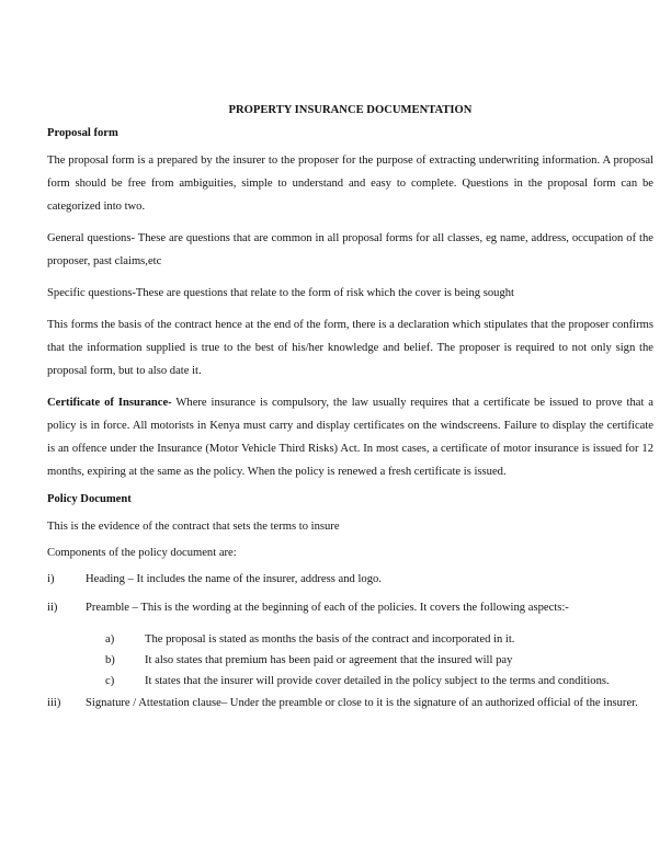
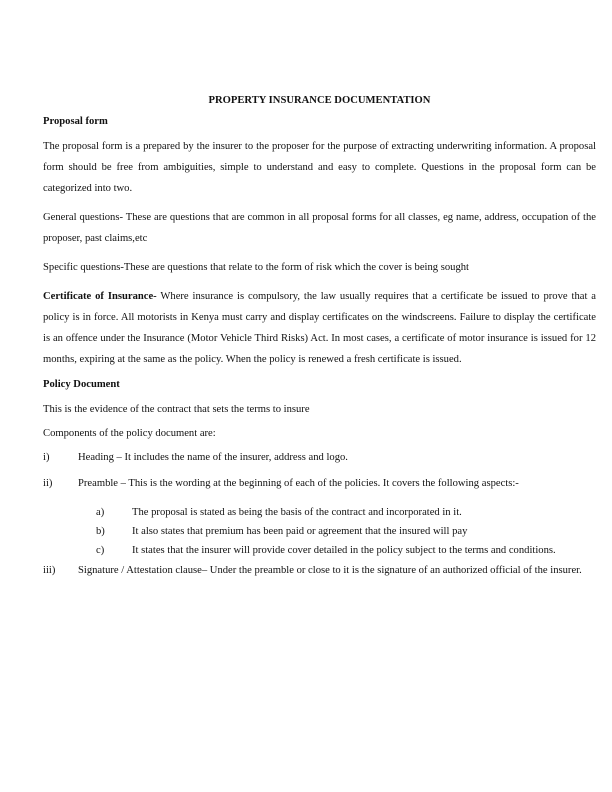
  PROPERTY INSURANCE DOCUMENTATION
  Proposal form
  The proposal form is a prepared by the insurer to the proposer for the purpose of extracting underwriting information. A proposal form should be free from ambiguities, simple to understand and easy to complete. Questions in the proposal form can be categorized into two.
  General questions- These are questions that are common in all proposal forms for all classes, eg name, address, occupation of the proposer, past claims,etc
  Specific questions-These are questions that relate to the form of risk which the cover is being sought
- This forms the basis of the contract hence at the end of the form, there is a declaration which stipulates that the proposer confirms that the information supplied is true to the best of his/her knowledge and belief. The proposer is required to not only sign the proposal form, but to also date it.
  Certificate of Insurance- Where insurance is compulsory, the law usually requires that a certificate be issued to prove that a policy is in force. All motorists in Kenya must carry and display certificates on the windscreens. Failure to display the certificate is an offence under the Insurance (Motor Vehicle Third Risks) Act. In most cases, a certificate of motor insurance is issued for 12 months, expiring at the same as the policy. When the policy is renewed a fresh certificate is issued.
  Policy Document
  This is the evidence of the contract that sets the terms to insure
  Components of the policy document are:
  i)
  Heading – It includes the name of the insurer, address and logo.
  ii)
  Preamble – This is the wording at the beginning of each of the policies. It covers the following aspects:-
  a)
- The proposal is stated as months the basis of the contract and incorporated in it.
+ The proposal is stated as being the basis of the contract and incorporated in it.
  b)
  It also states that premium has been paid or agreement that the insured will pay
  c)
  It states that the insurer will provide cover detailed in the policy subject to the terms and conditions.
  iii)
  Signature / Attestation clause– Under the preamble or close to it is the signature of an authorized official of the insurer.
